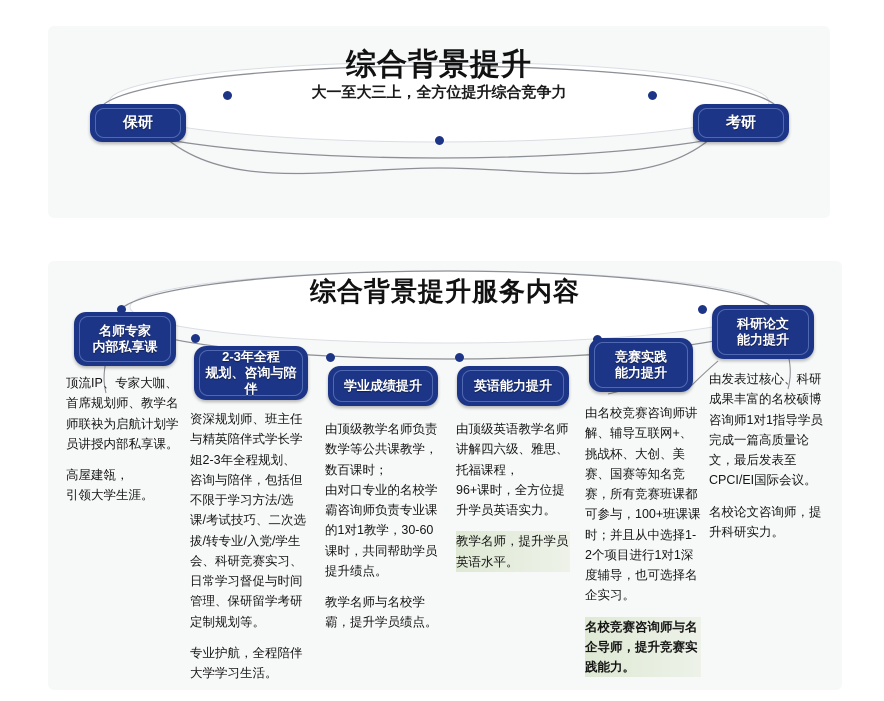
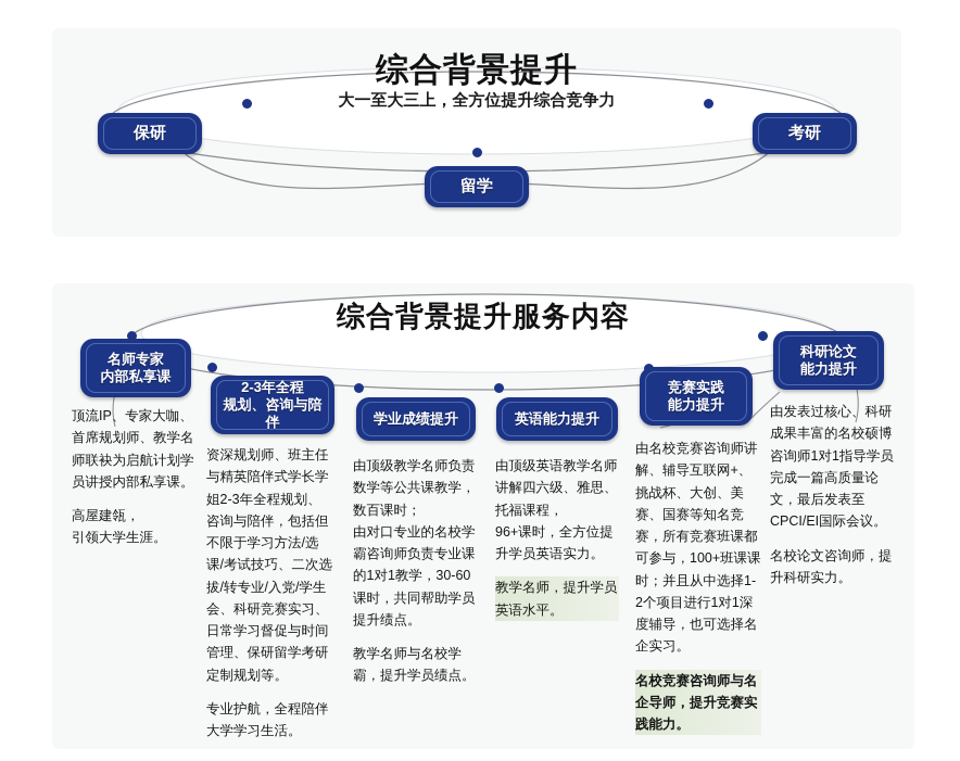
  综合背景提升
  大一至大三上，全方位提升综合竞争力
  保研
+ 留学
  考研
  综合背景提升服务内容
  名师专家
  内部私享课
  顶流IP、专家大咖、首席规划师、教学名师联袂为启航计划学员讲授内部私享课。
  高屋建瓴，
  引领大学生涯。
  2-3年全程
  规划、咨询与陪伴
  资深规划师、班主任与精英陪伴式学长学姐2-3年全程规划、咨询与陪伴，包括但不限于学习方法/选课/考试技巧、二次选拔/转专业/入党/学生会、科研竞赛实习、日常学习督促与时间管理、保研留学考研定制规划等。
  专业护航，全程陪伴大学学习生活。
  学业成绩提升
  由顶级教学名师负责数学等公共课教学，数百课时；
  由对口专业的名校学霸咨询师负责专业课的1对1教学，30-60课时，共同帮助学员提升绩点。
  教学名师与名校学霸，提升学员绩点。
  英语能力提升
  由顶级英语教学名师讲解四六级、雅思、托福课程，
  96+课时，全方位提升学员英语实力。
  教学名师，提升学员英语水平。
  竞赛实践
  能力提升
  由名校竞赛咨询师讲解、辅导互联网+、挑战杯、大创、美赛、国赛等知名竞赛，所有竞赛班课都可参与，100+班课课时；并且从中选择1-2个项目进行1对1深度辅导，也可选择名企实习。
  名校竞赛咨询师与名企导师，提升竞赛实践能力。
  科研论文
  能力提升
  由发表过核心、科研成果丰富的名校硕博咨询师1对1指导学员完成一篇高质量论文，最后发表至CPCI/EI国际会议。
  名校论文咨询师，提升科研实力。
